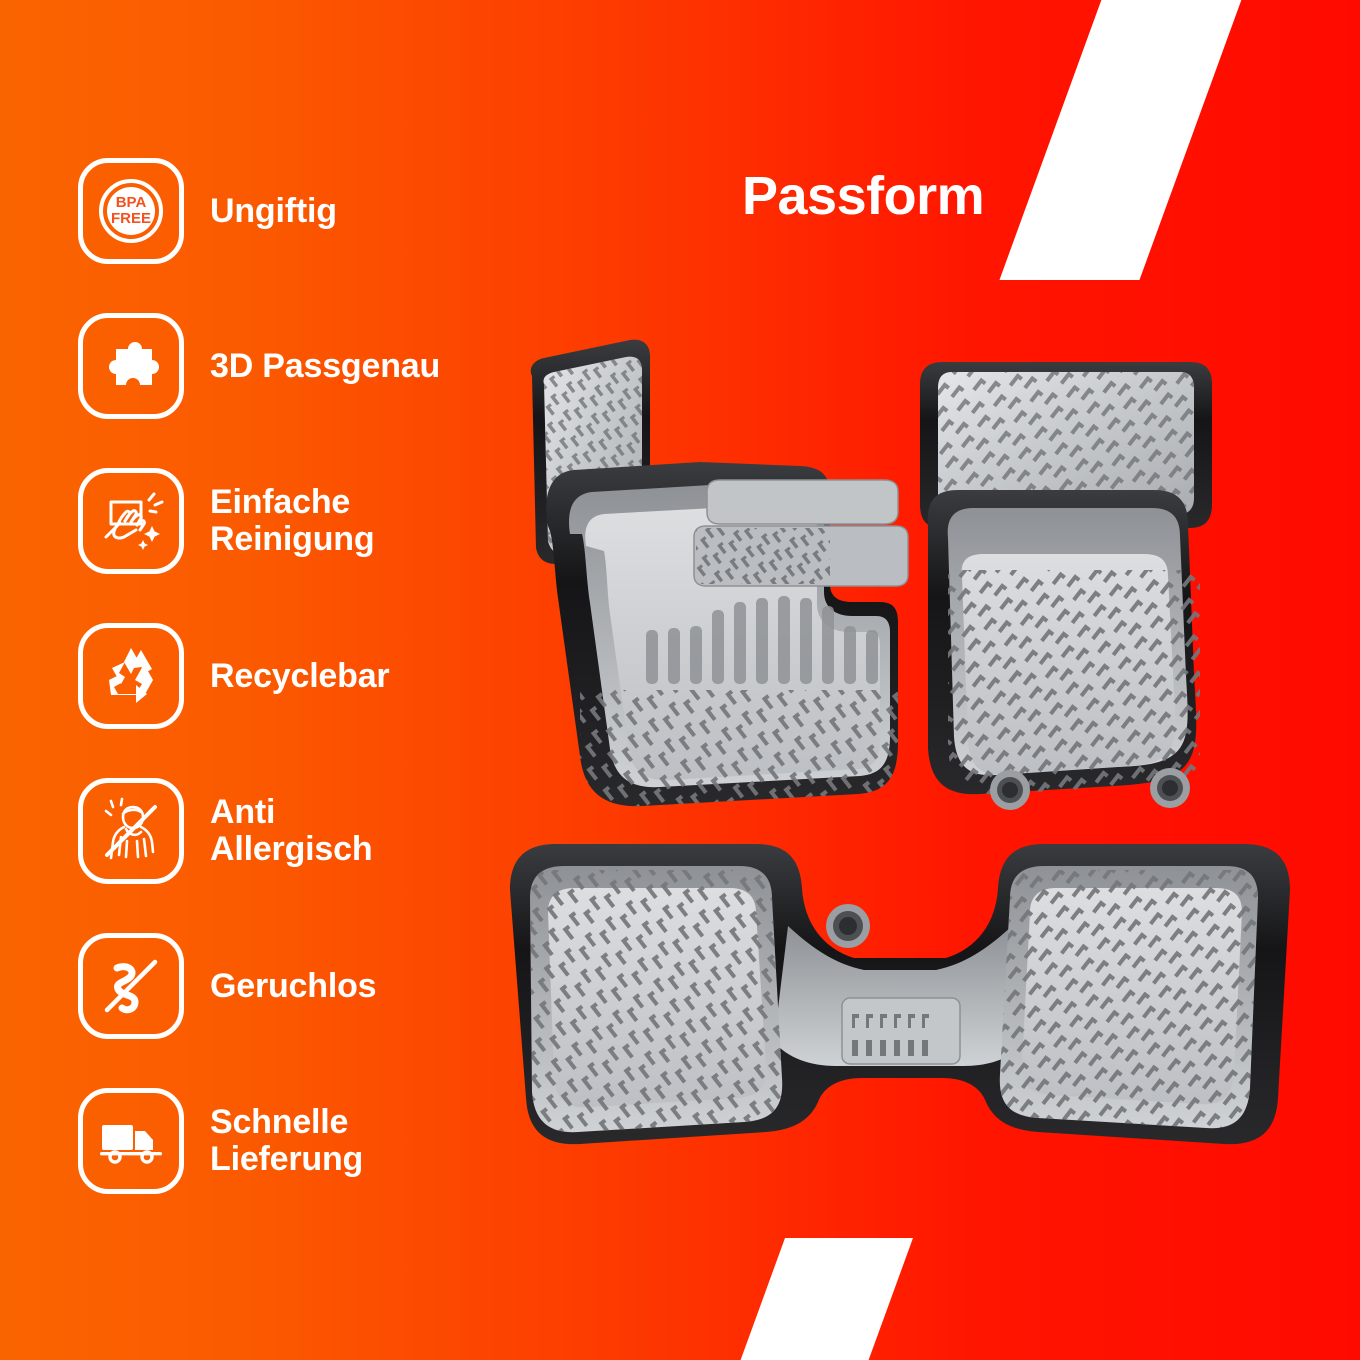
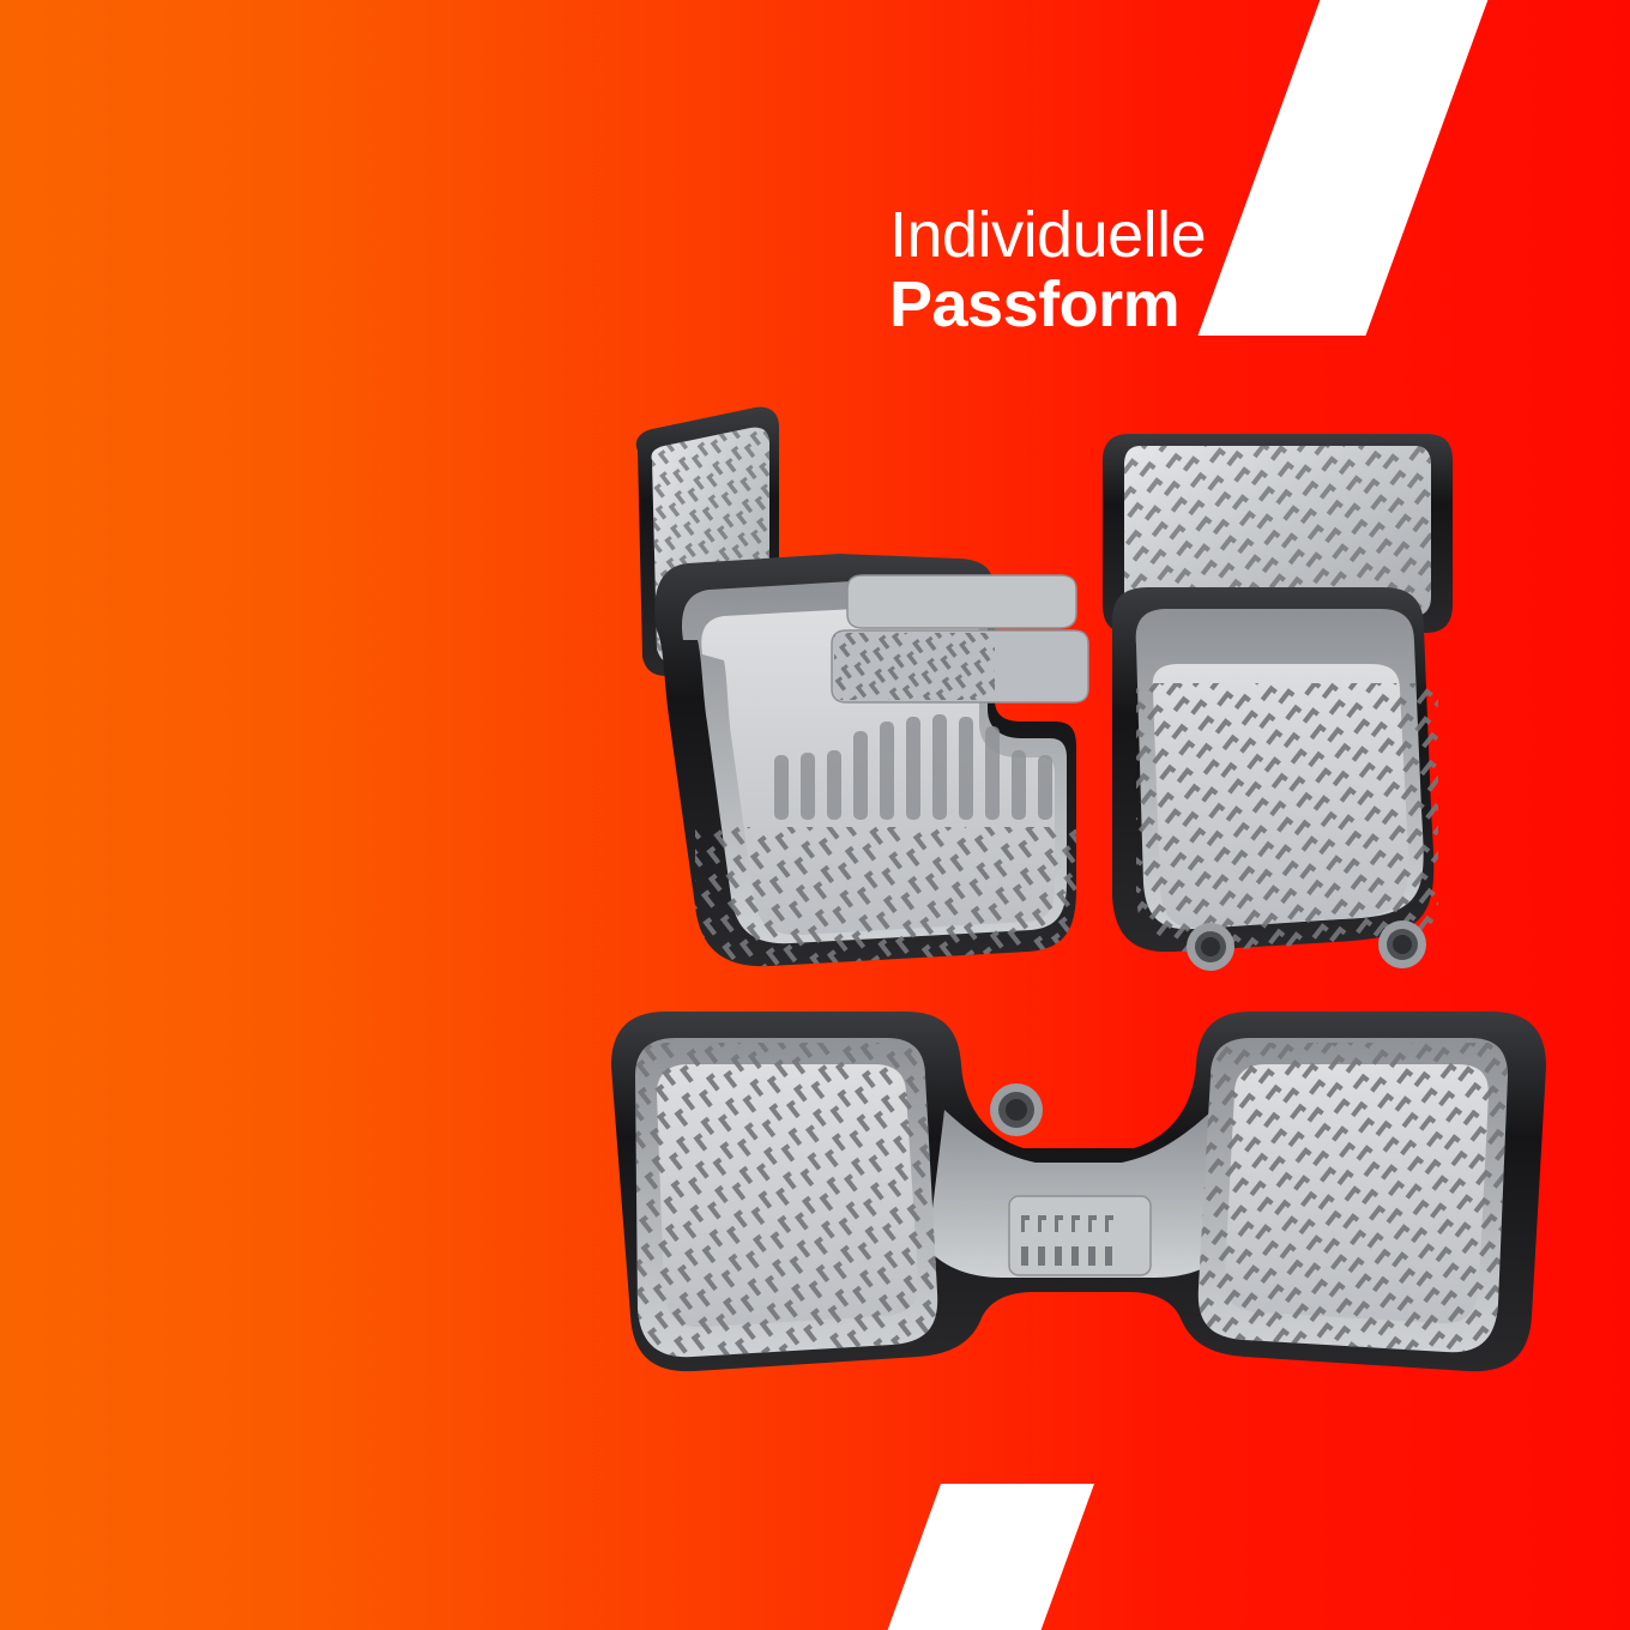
+ Individuelle
  Passform
- BPA
- FREE
- Ungiftig
- 3D Passgenau
- Einfache
- Reinigung
- Recyclebar
- Anti
- Allergisch
- Geruchlos
- Schnelle
- Lieferung
